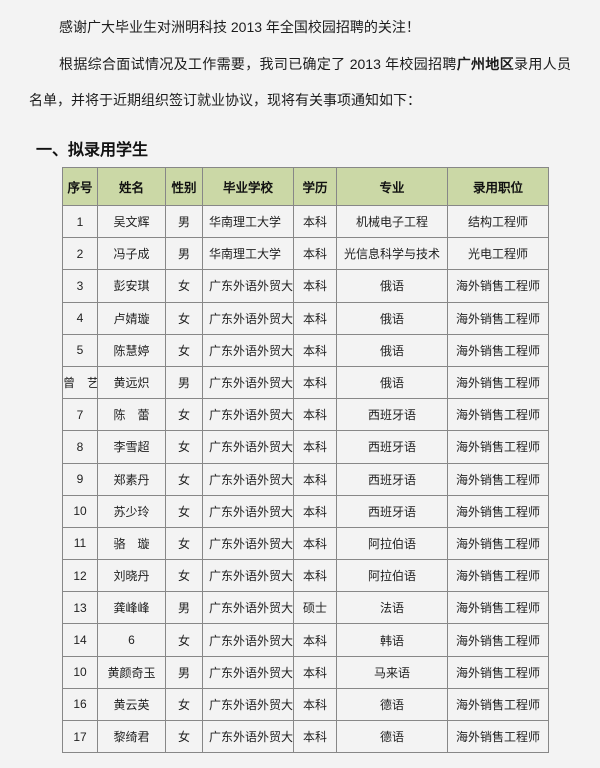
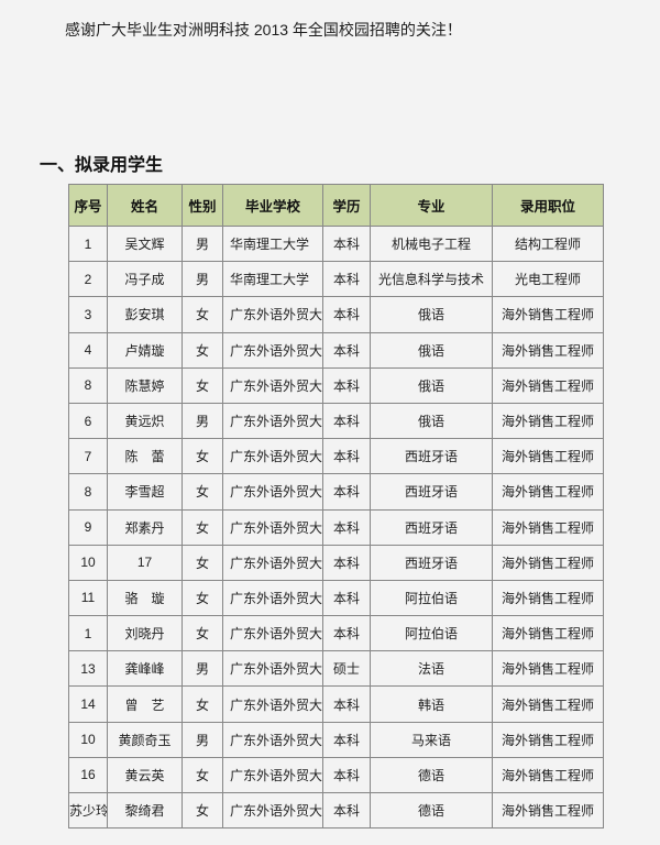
  感谢广大毕业生对洲明科技 2013 年全国校园招聘的关注！
- 根据综合面试情况及工作需要，我司已确定了 2013 年校园招聘广州地区录用人员名单，并将于近期组织签订就业协议，现将有关事项通知如下：
  一、拟录用学生
  序号	姓名	性别	毕业学校	学历	专业	录用职位
  1	吴文辉	男	华南理工大学	本科	机械电子工程	结构工程师
  2	冯子成	男	华南理工大学	本科	光信息科学与技术	光电工程师
  3	彭安琪	女	广东外语外贸大	本科	俄语	海外销售工程师
  4	卢婧璇	女	广东外语外贸大	本科	俄语	海外销售工程师
- 5	陈慧婷	女	广东外语外贸大	本科	俄语	海外销售工程师
+ 8	陈慧婷	女	广东外语外贸大	本科	俄语	海外销售工程师
- 曾 艺	黄远炽	男	广东外语外贸大	本科	俄语	海外销售工程师
+ 6	黄远炽	男	广东外语外贸大	本科	俄语	海外销售工程师
  7	陈 蕾	女	广东外语外贸大	本科	西班牙语	海外销售工程师
  8	李雪超	女	广东外语外贸大	本科	西班牙语	海外销售工程师
  9	郑素丹	女	广东外语外贸大	本科	西班牙语	海外销售工程师
- 10	苏少玲	女	广东外语外贸大	本科	西班牙语	海外销售工程师
+ 10	17	女	广东外语外贸大	本科	西班牙语	海外销售工程师
  11	骆 璇	女	广东外语外贸大	本科	阿拉伯语	海外销售工程师
- 12	刘晓丹	女	广东外语外贸大	本科	阿拉伯语	海外销售工程师
+ 1	刘晓丹	女	广东外语外贸大	本科	阿拉伯语	海外销售工程师
  13	龚峰峰	男	广东外语外贸大	硕士	法语	海外销售工程师
- 14	6	女	广东外语外贸大	本科	韩语	海外销售工程师
+ 14	曾 艺	女	广东外语外贸大	本科	韩语	海外销售工程师
  10	黄颜奇玉	男	广东外语外贸大	本科	马来语	海外销售工程师
  16	黄云英	女	广东外语外贸大	本科	德语	海外销售工程师
- 17	黎绮君	女	广东外语外贸大	本科	德语	海外销售工程师
+ 苏少玲	黎绮君	女	广东外语外贸大	本科	德语	海外销售工程师
